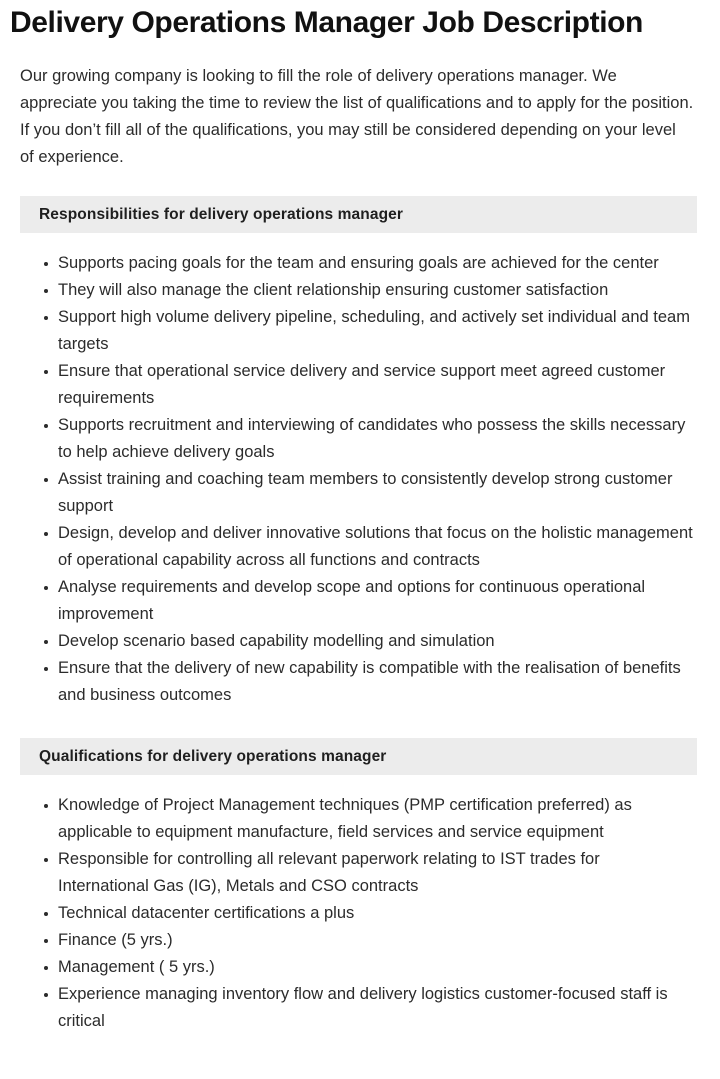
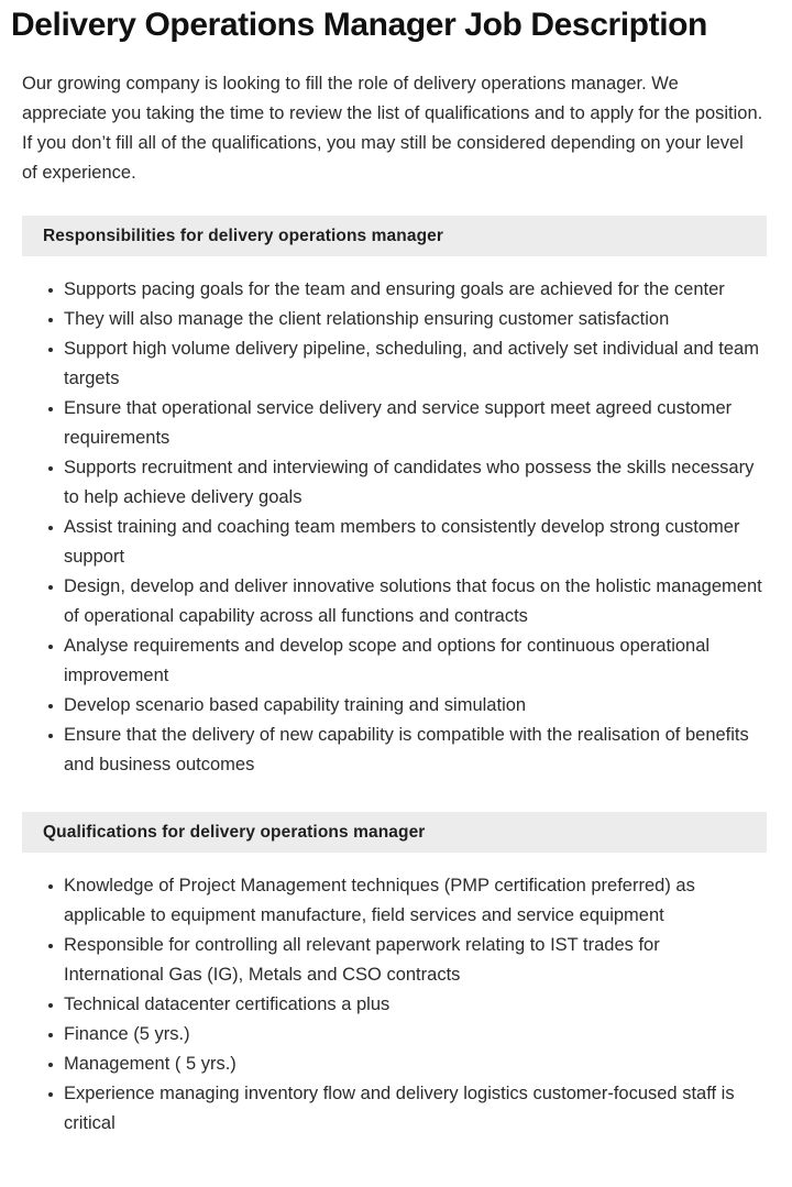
  Delivery Operations Manager Job Description
  Our growing company is looking to fill the role of delivery operations manager. We appreciate you taking the time to review the list of qualifications and to apply for the position. If you don’t fill all of the qualifications, you may still be considered depending on your level of experience.
  Responsibilities for delivery operations manager
  Supports pacing goals for the team and ensuring goals are achieved for the center
  They will also manage the client relationship ensuring customer satisfaction
  Support high volume delivery pipeline, scheduling, and actively set individual and team targets
  Ensure that operational service delivery and service support meet agreed customer requirements
  Supports recruitment and interviewing of candidates who possess the skills necessary to help achieve delivery goals
  Assist training and coaching team members to consistently develop strong customer support
  Design, develop and deliver innovative solutions that focus on the holistic management of operational capability across all functions and contracts
  Analyse requirements and develop scope and options for continuous operational improvement
- Develop scenario based capability modelling and simulation
+ Develop scenario based capability training and simulation
  Ensure that the delivery of new capability is compatible with the realisation of benefits and business outcomes
  Qualifications for delivery operations manager
  Knowledge of Project Management techniques (PMP certification preferred) as applicable to equipment manufacture, field services and service equipment
  Responsible for controlling all relevant paperwork relating to IST trades for International Gas (IG), Metals and CSO contracts
  Technical datacenter certifications a plus
  Finance (5 yrs.)
  Management ( 5 yrs.)
  Experience managing inventory flow and delivery logistics customer-focused staff is critical
